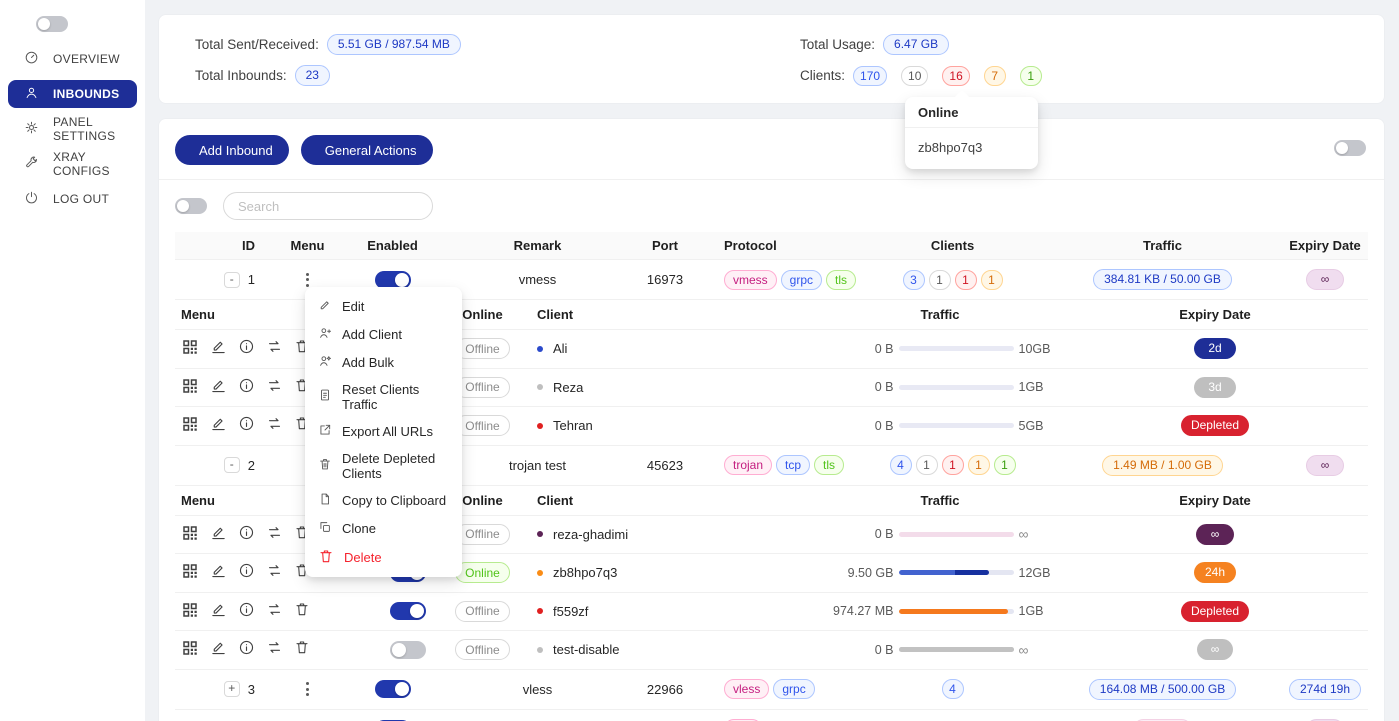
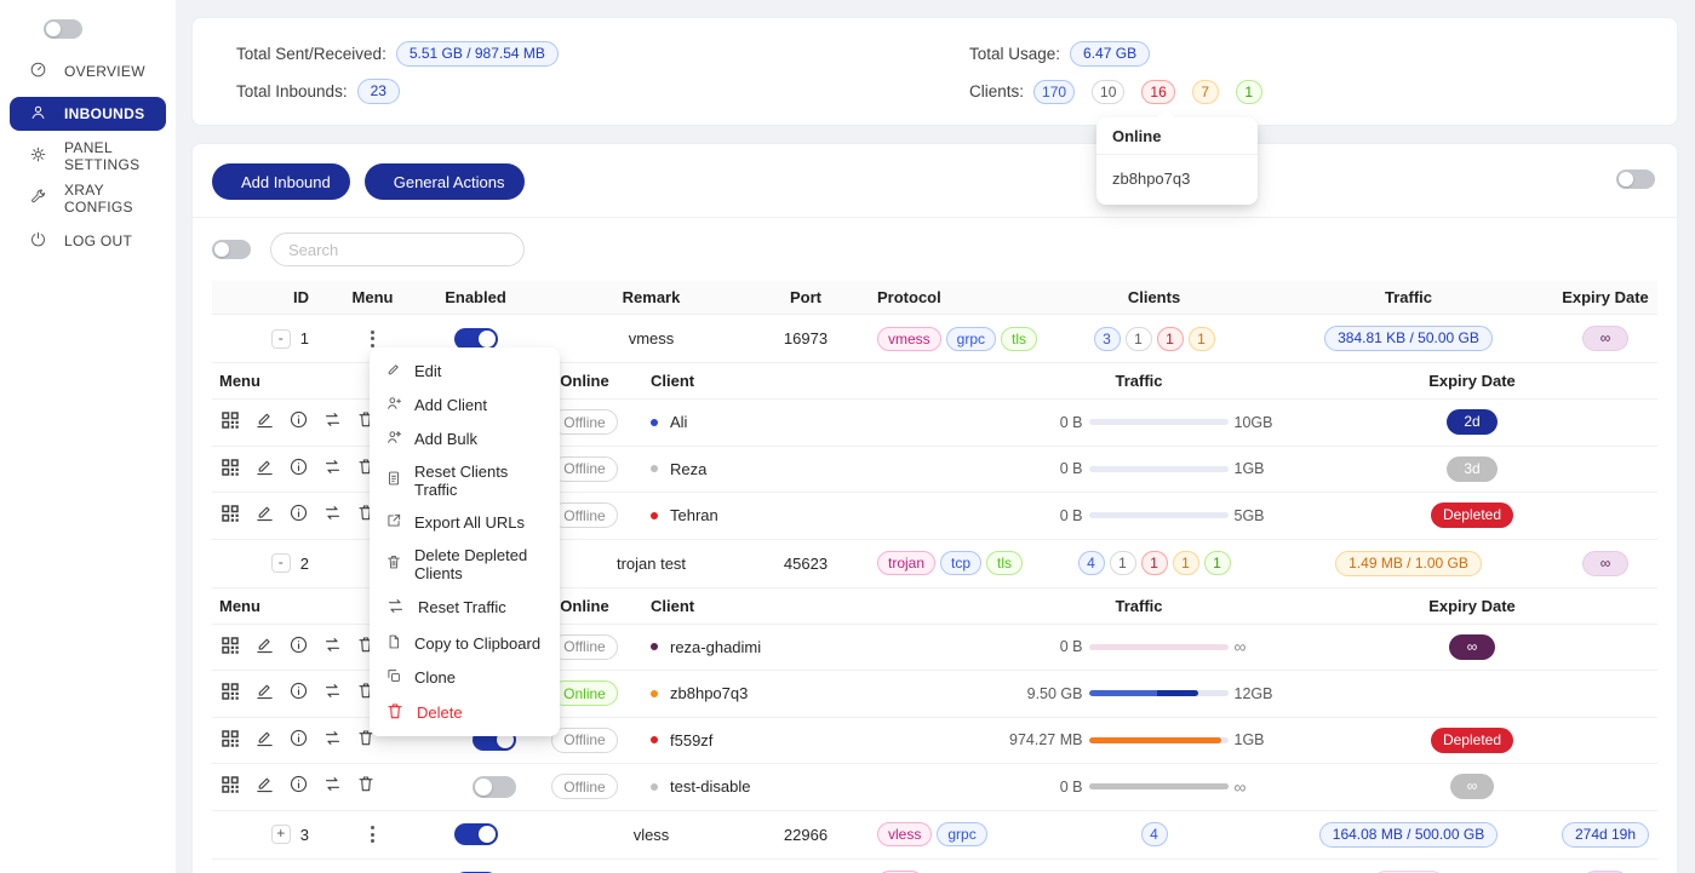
  OVERVIEW
  INBOUNDS
  PANEL SETTINGS
  XRAY CONFIGS
  LOG OUT
  Total Sent/Received:
  5.51 GB / 987.54 MB
  Total Inbounds:
  23
  Total Usage:
  6.47 GB
  Clients:
  170
  10
  16
  7
  1
  Add Inbound
  General Actions
  Search
  ID
  Menu
  Enabled
  Remark
  Port
  Protocol
  Clients
  Traffic
  Expiry Date
  -
  1
  vmess
  16973
  vmess
  grpc
  tls
  3
  1
  1
  1
  384.81 KB / 50.00 GB
  ∞
  Menu
  Online
  Client
  Traffic
  Expiry Date
  Offline
  Ali
  0 B
  10GB
  2d
  Offline
  Reza
  0 B
  1GB
  3d
  Offline
  Tehran
  0 B
  5GB
  Depleted
  -
  2
  trojan test
  45623
  trojan
  tcp
  tls
  4
  1
  1
  1
  1
  1.49 MB / 1.00 GB
  ∞
  Menu
  Online
  Client
  Traffic
  Expiry Date
  Offline
  reza-ghadimi
  0 B
  ∞
  ∞
  Online
  zb8hpo7q3
  9.50 GB
  12GB
- 24h
  Offline
  f559zf
  974.27 MB
  1GB
  Depleted
  Offline
  test-disable
  0 B
  ∞
  ∞
  +
  3
  vless
  22966
  vless
  grpc
  4
  164.08 MB / 500.00 GB
  274d 19h
  Edit
  Add Client
  Add Bulk
  Reset Clients Traffic
  Export All URLs
  Delete Depleted Clients
+ Reset Traffic
  Copy to Clipboard
  Clone
  Delete
  Online
  zb8hpo7q3
